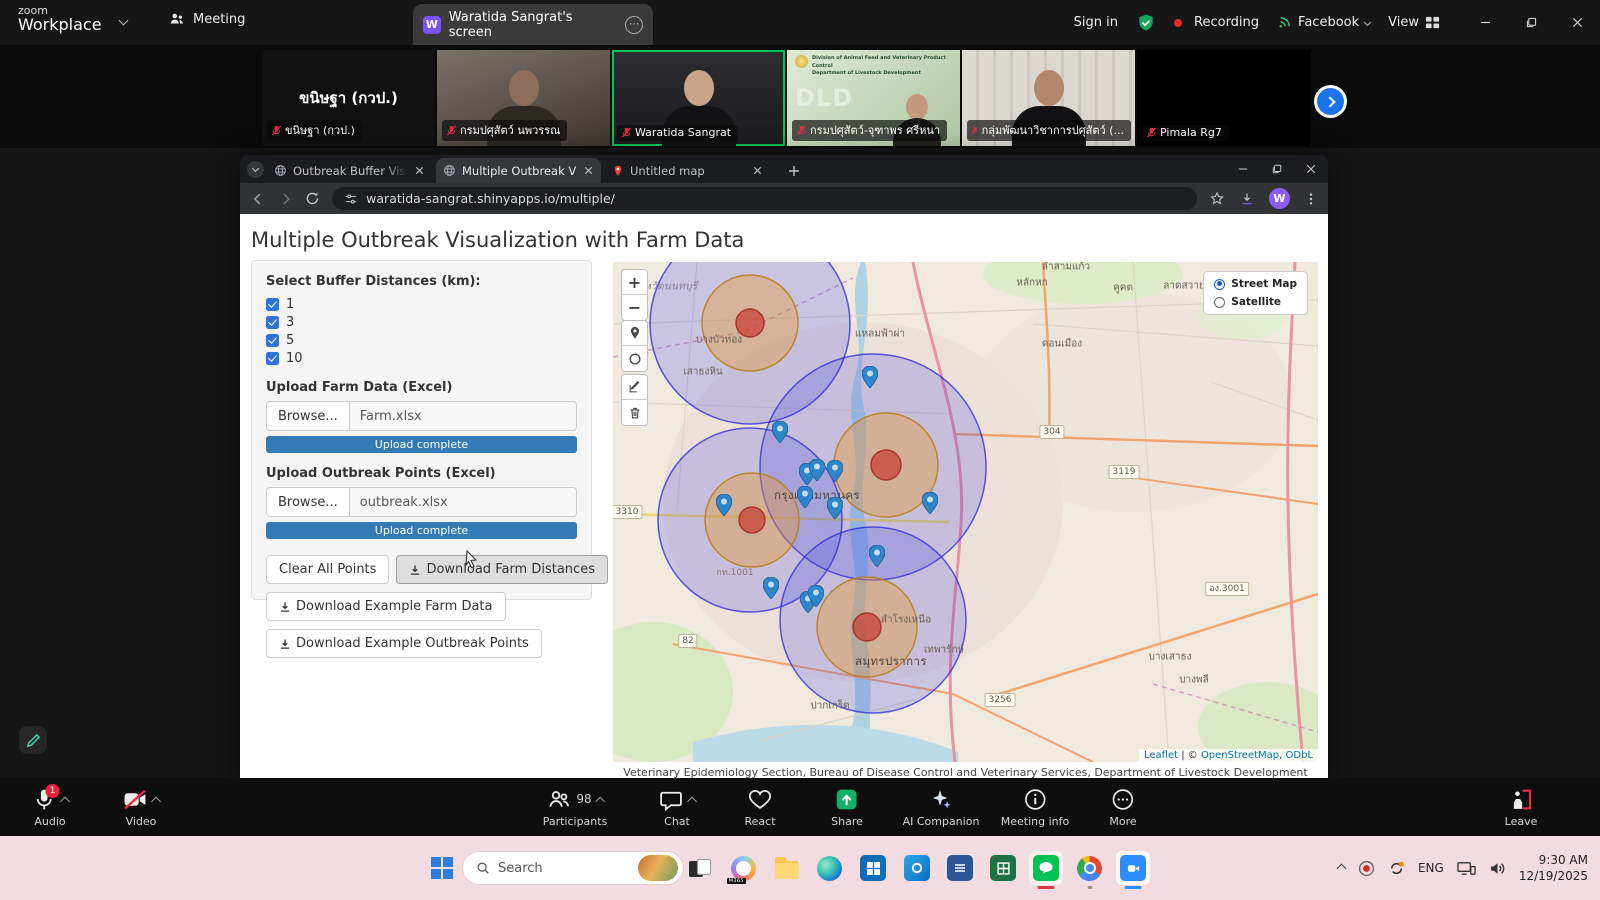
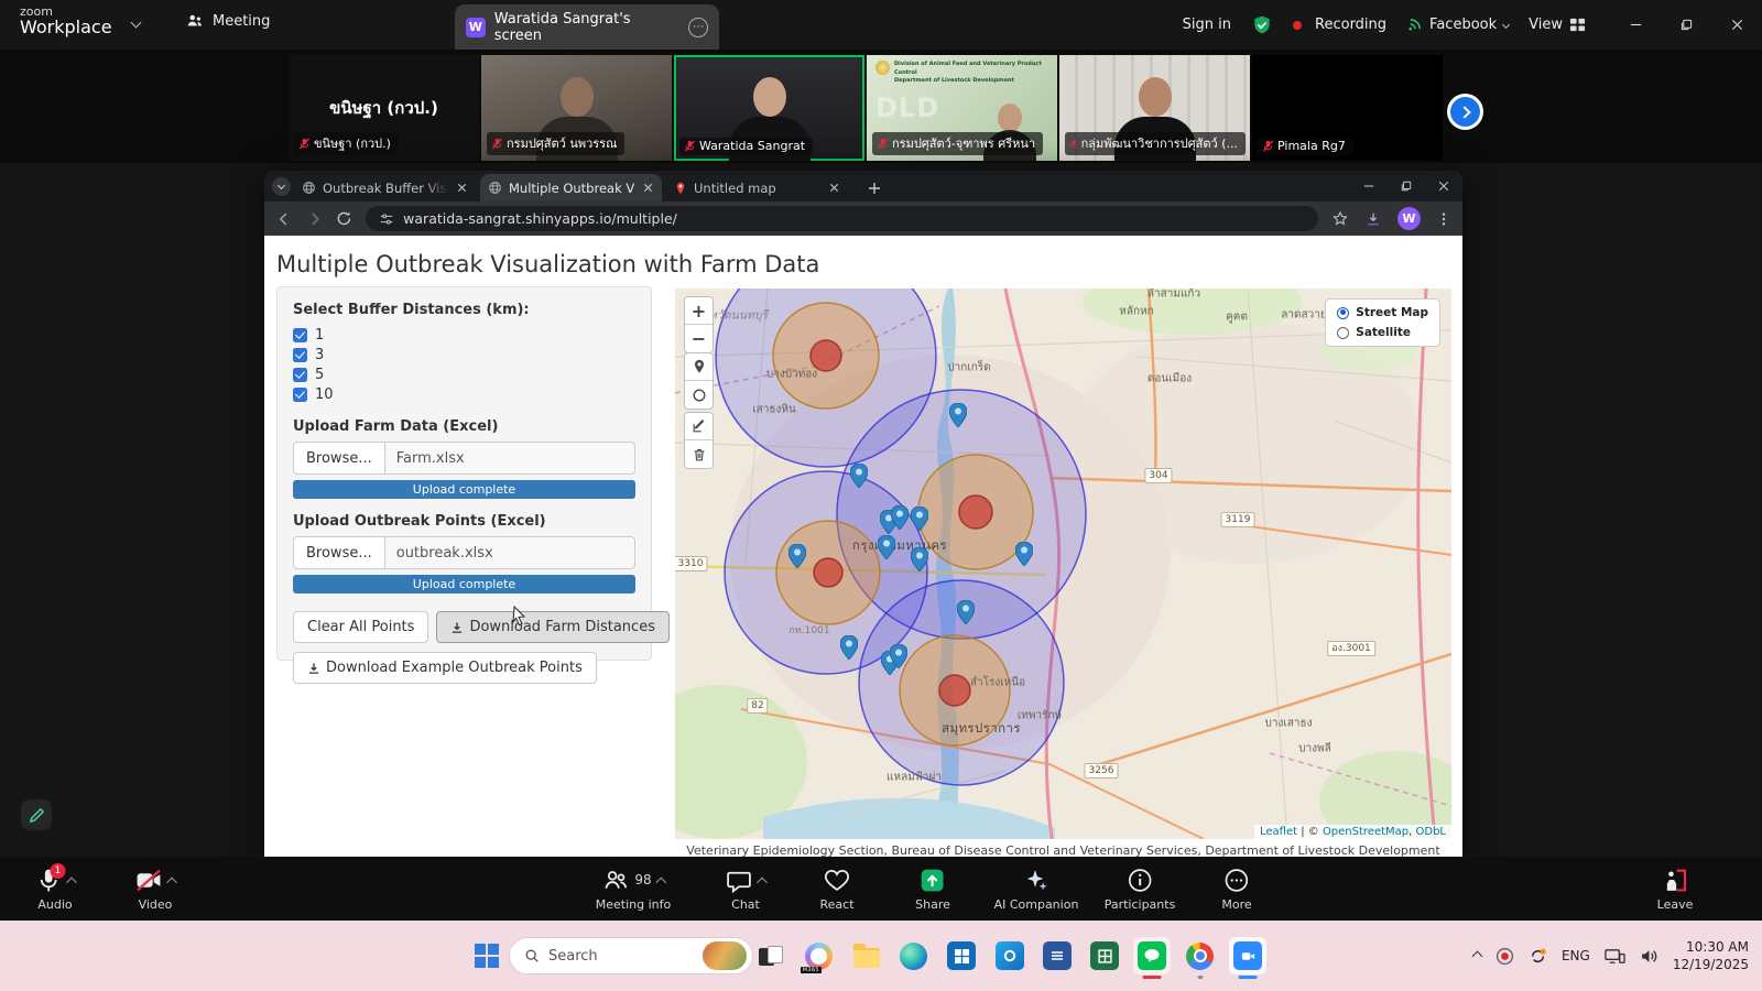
  zoom
  Workplace
  Meeting
  W
  Waratida Sangrat's screen
  ⋯
  Sign in
  Recording
  Facebook
  View
  ขนิษฐา (กวป.)
  ขนิษฐา (กวป.)
  กรมปศุสัตว์ นพวรรณ
  Waratida Sangrat
  DLD
  กรมปศุสัตว์-จุฑาพร ศรีหนา
  กลุ่มพัฒนาวิชาการปศุสัตว์ (...
  Pimala Rg7
  Untitled map
  waratida-sangrat.shinyapps.io/multiple/
  W
  Multiple Outbreak Visualization with Farm Data
  Select Buffer Distances (km):
  1
  3
  5
  10
  Upload Farm Data (Excel)
  Browse...
  Farm.xlsx
  Upload complete
  Upload Outbreak Points (Excel)
  Browse...
  outbreak.xlsx
  Upload complete
  Clear All Points
  Download Farm Distances
- Download Example Farm Data
  Download Example Outbreak Points
  วัดนนทบุรี
  ลำสามแก้ว
  หลักหก
  คูคต
  ลาดสวาย
- แหลมฟ้าผ่า
+ ปากเกร็ด
  บางบัวทอง
  ดอนเมือง
  เสาธงหิน
  กรุงเมหานคร
  สำโรงเหนือ
  เทพารักษ์
  สมุทรปราการ
- ปากเกร็ด
+ แหลมฟ้าผ่า
  บางเสาธง
  บางพลี
  กท.1001
  304
  3119
  3310
  82
  3256
  อง.3001
  +
  −
  Street Map
  Satellite
  Leaflet | © OpenStreetMap, ODbL
  Veterinary Epidemiology Section, Bureau of Disease Control and Veterinary Services, Department of Livestock Development
  1
  Audio
  Video
  98
- Participants
+ Meeting info
  Chat
  React
  Share
  AI Companion
- Meeting info
+ Participants
  More
  Leave
  Search
  ENG
- 9:30 AM
+ 10:30 AM
  12/19/2025
